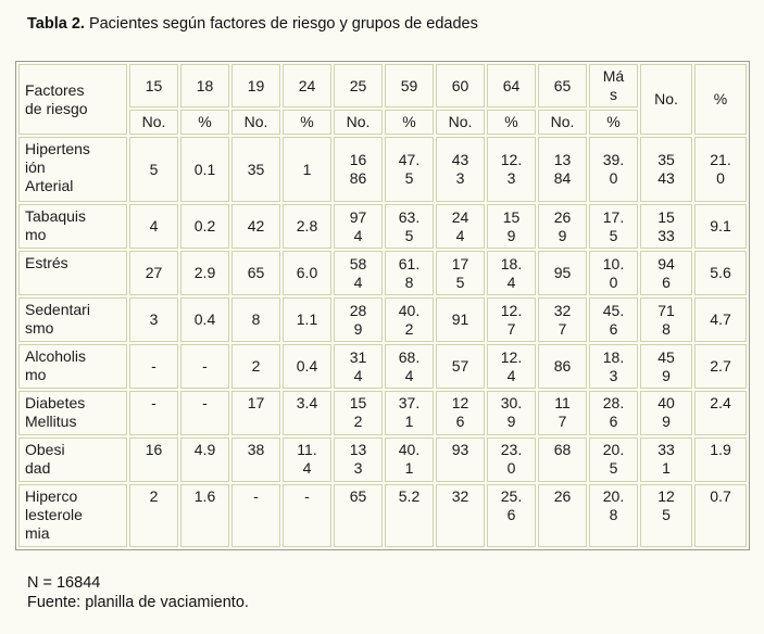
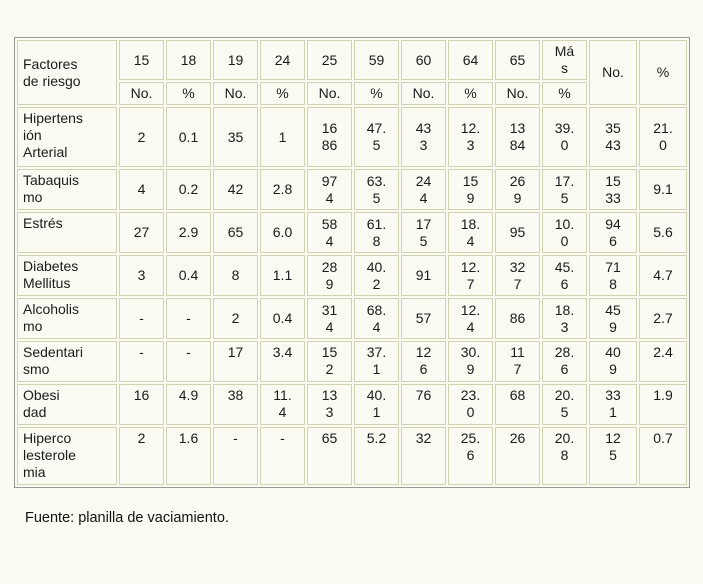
- Tabla 2. Pacientes según factores de riesgo y grupos de edades
  Factores de riesgo	15	18	19	24	25	59	60	64	65	Má s	No.	%
  No.	%	No.	%	No.	%	No.	%	No.	%
- Hipertens ión Arterial	5	0.1	35	1	16 86	47. 5	43 3	12. 3	13 84	39. 0	35 43	21. 0
+ Hipertens ión Arterial	2	0.1	35	1	16 86	47. 5	43 3	12. 3	13 84	39. 0	35 43	21. 0
  Tabaquis mo	4	0.2	42	2.8	97 4	63. 5	24 4	15 9	26 9	17. 5	15 33	9.1
  Estrés	27	2.9	65	6.0	58 4	61. 8	17 5	18. 4	95	10. 0	94 6	5.6
- Sedentari smo	3	0.4	8	1.1	28 9	40. 2	91	12. 7	32 7	45. 6	71 8	4.7
+ Diabetes Mellitus	3	0.4	8	1.1	28 9	40. 2	91	12. 7	32 7	45. 6	71 8	4.7
  Alcoholis mo	-	-	2	0.4	31 4	68. 4	57	12. 4	86	18. 3	45 9	2.7
- Diabetes Mellitus	-	-	17	3.4	15 2	37. 1	12 6	30. 9	11 7	28. 6	40 9	2.4
+ Sedentari smo	-	-	17	3.4	15 2	37. 1	12 6	30. 9	11 7	28. 6	40 9	2.4
- Obesi dad	16	4.9	38	11. 4	13 3	40. 1	93	23. 0	68	20. 5	33 1	1.9
+ Obesi dad	16	4.9	38	11. 4	13 3	40. 1	76	23. 0	68	20. 5	33 1	1.9
  Hiperco lesterole mia	2	1.6	-	-	65	5.2	32	25. 6	26	20. 8	12 5	0.7
- N = 16844
  Fuente: planilla de vaciamiento.
